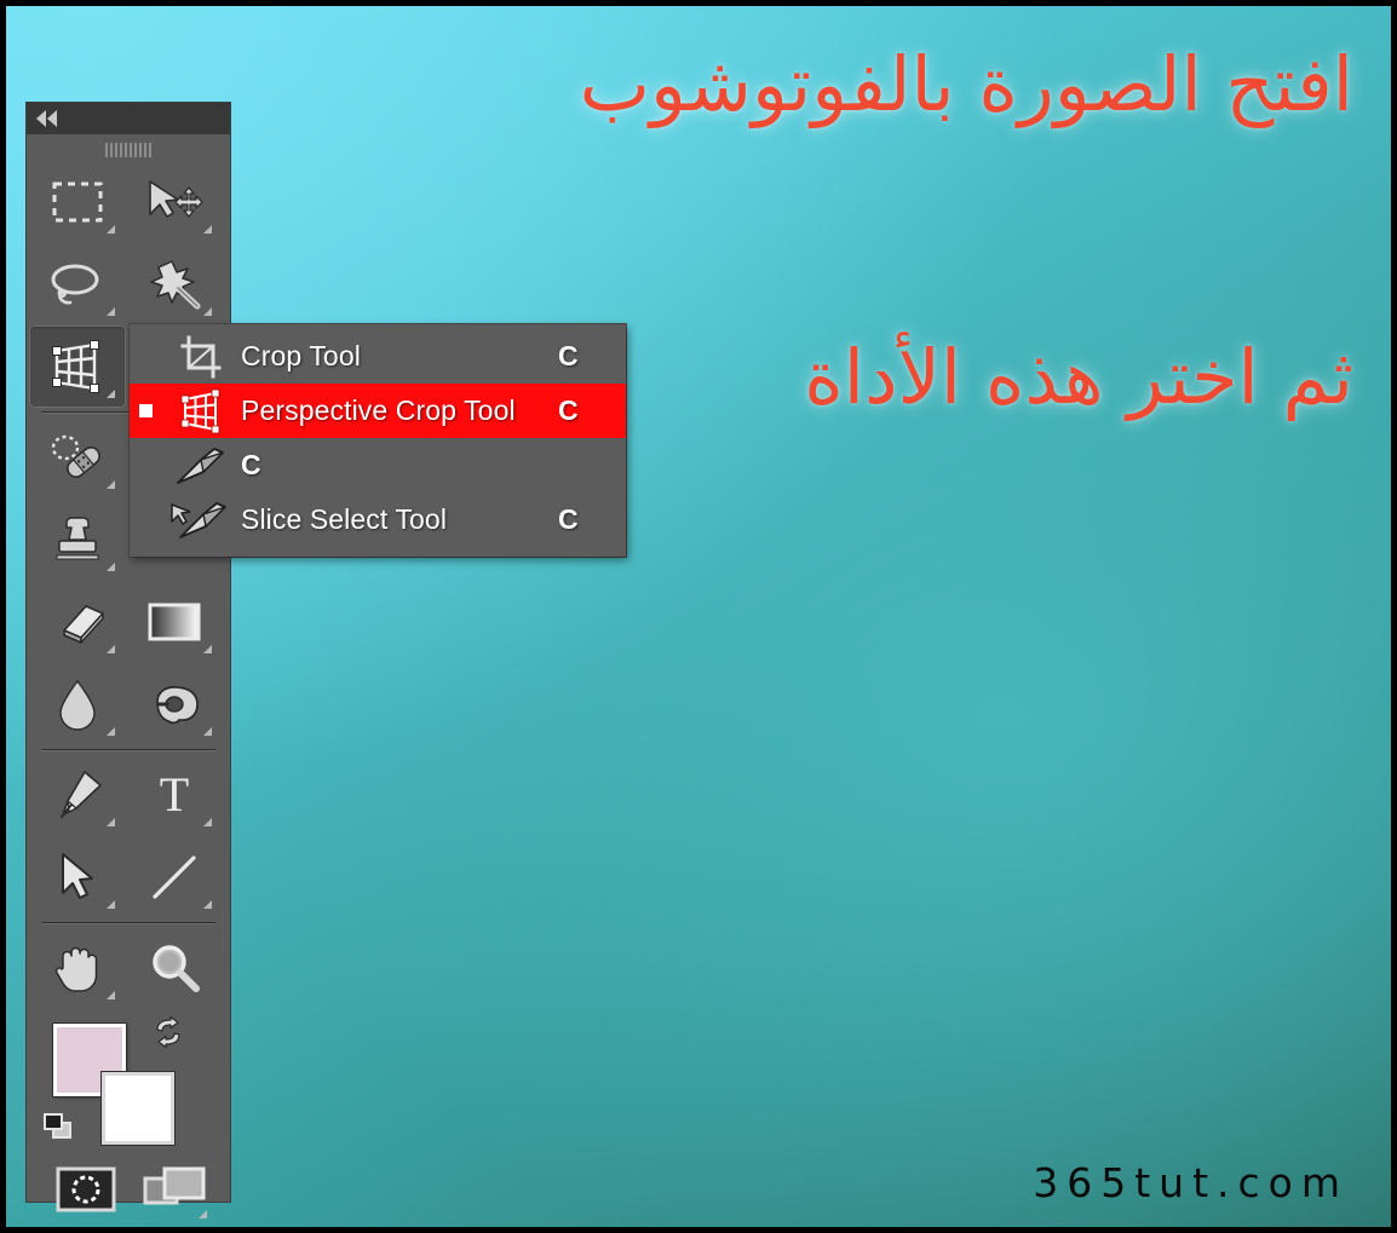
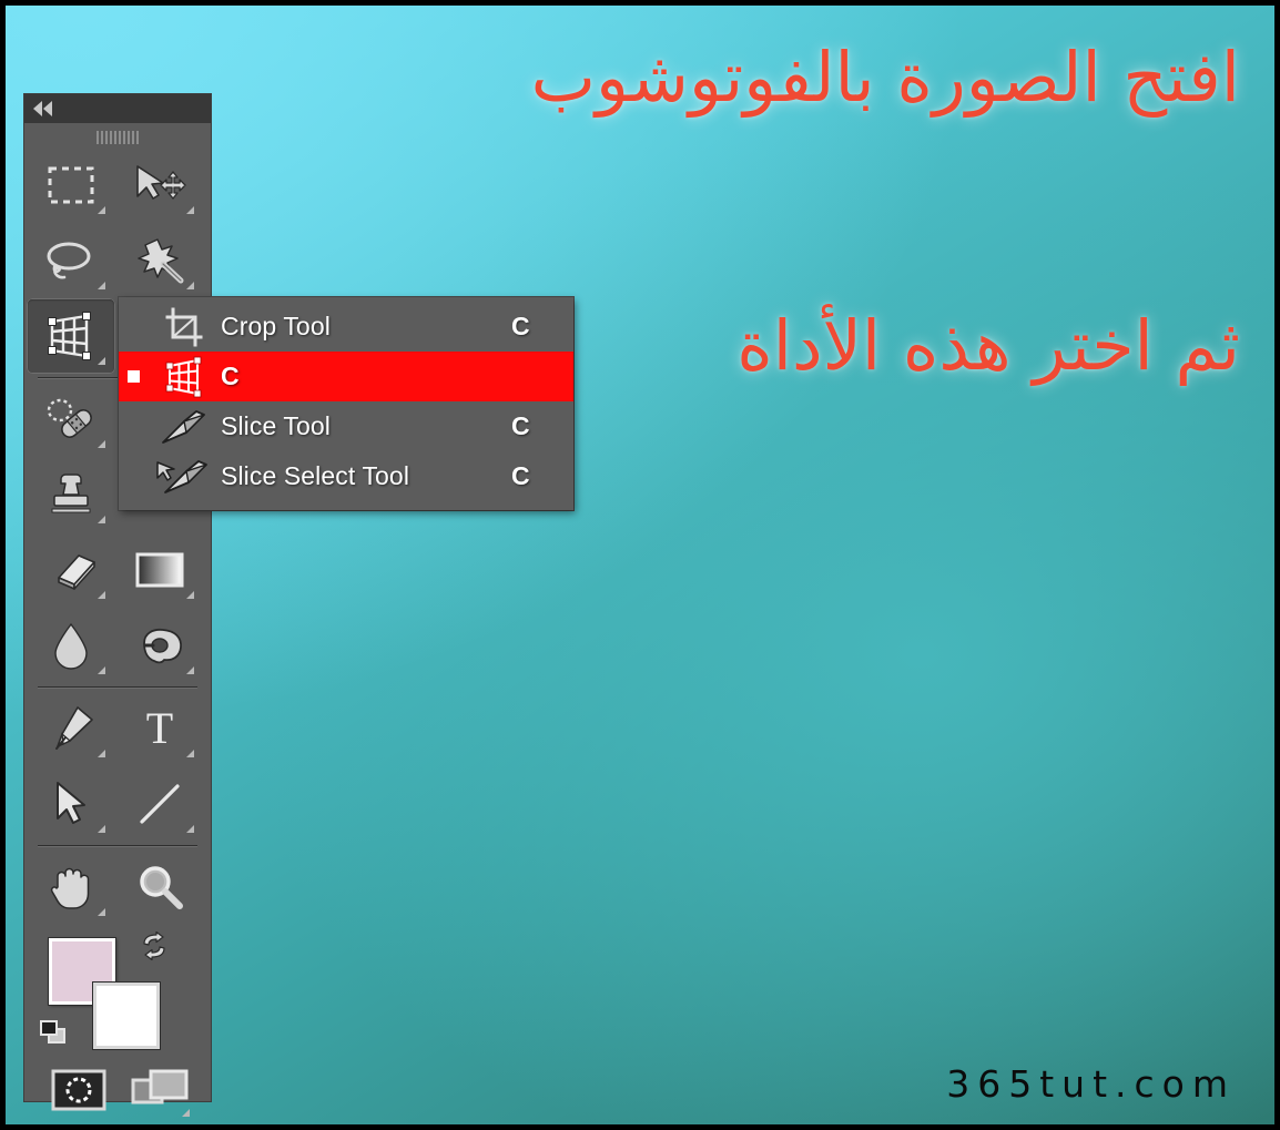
  افتح الصورة بالفوتوشوب
  ثم اختر هذه الأداة
  365tut.com
  T
  Crop Tool
  C
- Perspective Crop Tool
  C
+ Slice Tool
  C
  Slice Select Tool
  C
